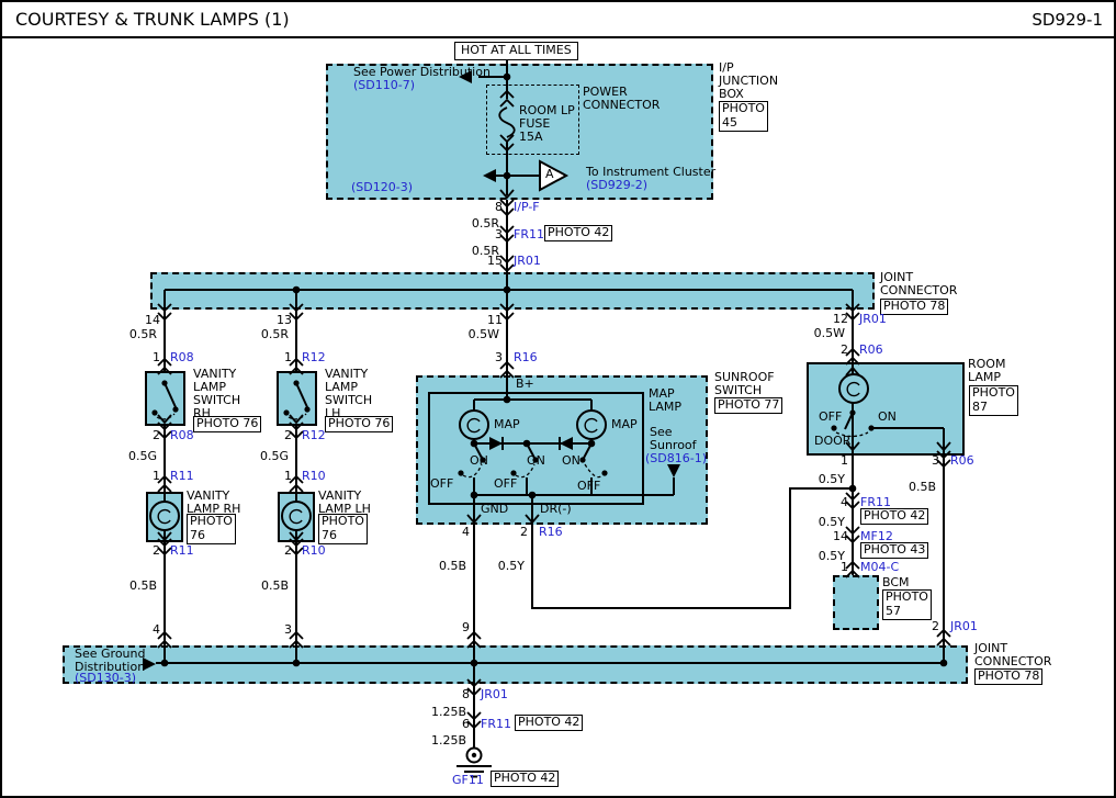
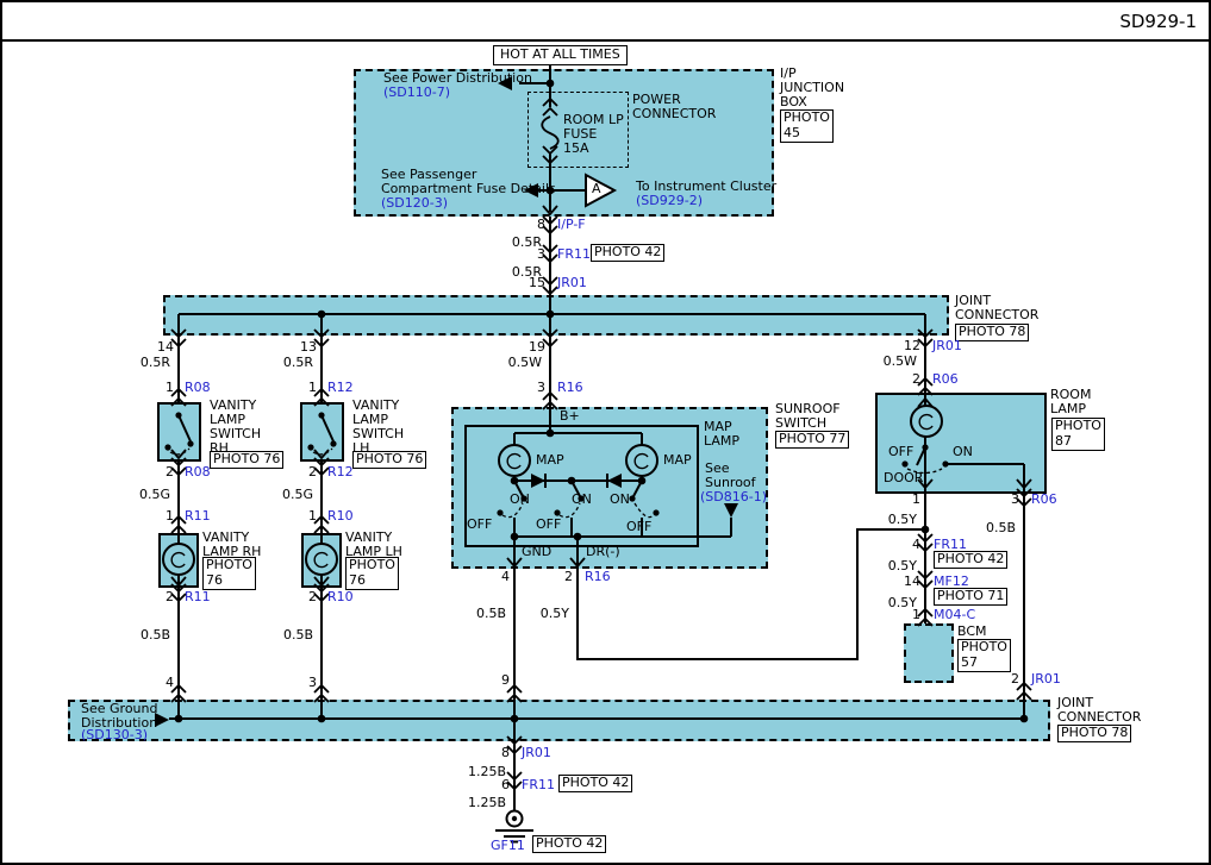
- COURTESY & TRUNK LAMPS (1)
  SD929-1
  HOT AT ALL TIMES
  See Power Distribution
  (SD110-7)
  POWER
  CONNECTOR
  ROOM LP
  FUSE
  15A
+ See Passenger
+ Compartment Fuse Details
  (SD120-3)
  A
  To Instrument Cluster
  (SD929-2)
  I/P
  JUNCTION
  BOX
  PHOTO
  45
  8
  I/P-F
  0.5R
  3
  FR11
  PHOTO 42
  0.5R
  15
  JR01
  JOINT
  CONNECTOR
  PHOTO 78
  12
  JR01
  0.5W
  14
  0.5R
  1
  R08
  VANITY
  LAMP
  SWITCH
  RH
  PHOTO 76
  2
  R08
  0.5G
  1
  R11
  VANITY
  LAMP RH
  PHOTO
  76
  2
  R11
  0.5B
  4
  13
  0.5R
  1
  R12
  VANITY
  LAMP
  SWITCH
  LH
  PHOTO 76
  2
  R12
  0.5G
  1
  R10
  VANITY
  LAMP LH
  PHOTO
  76
  2
  R10
  0.5B
  3
- 11
+ 19
  0.5W
  3
  R16
  B+
  MAP
  MAP
  ON
  ON
  ON
  OFF
  OFF
  OFF
  GND
  DR(-)
  MAP
  LAMP
  See
  Sunroof
  (SD816-1)
  SUNROOF
  SWITCH
  PHOTO 77
  4
  0.5B
  9
  2
  R16
  0.5Y
  2
  R06
  ROOM
  LAMP
  PHOTO
  87
  OFF
  ON
  DOOR
  1
  0.5Y
  3
  R06
  0.5B
  4
  FR11
  PHOTO 42
  0.5Y
  14
  MF12
- PHOTO 43
+ PHOTO 71
  0.5Y
  1
  M04-C
  BCM
  PHOTO
  57
  2
  JR01
  See Ground
  Distribution
  (SD130-3)
  JOINT
  CONNECTOR
  PHOTO 78
  8
  JR01
  1.25B
  6
  FR11
  PHOTO 42
  1.25B
  GF11
  PHOTO 42
